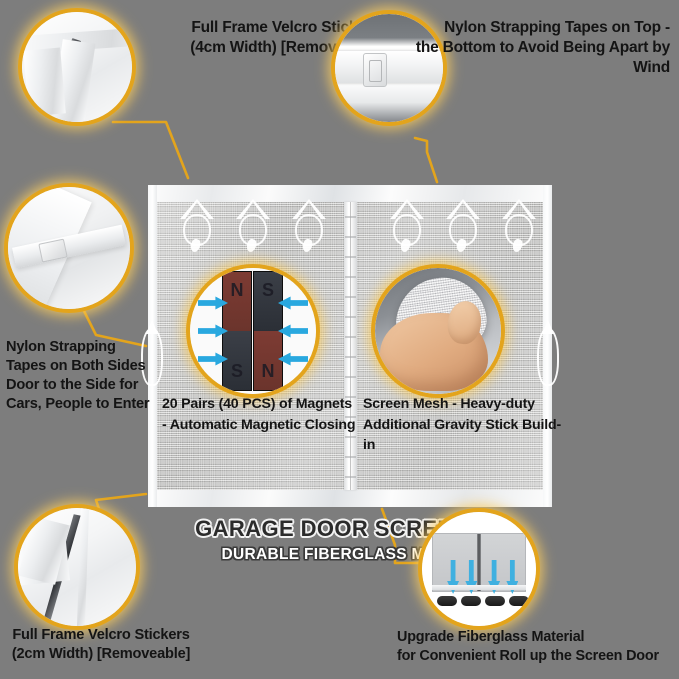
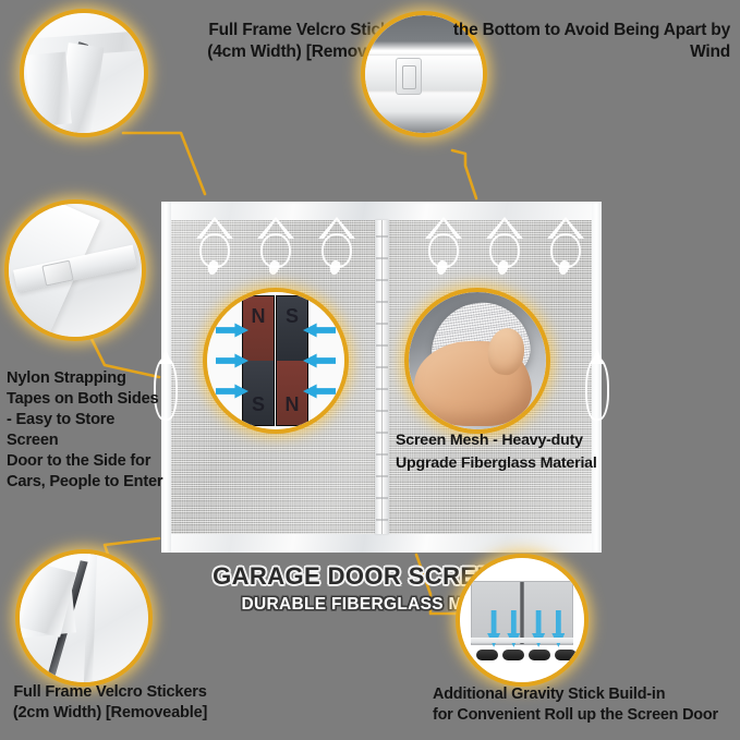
  GARAGE DOOR SCRE
  DURABLE FIBERGLASS M
  Full Frame Velcro Stic
  (4cm Width) [Remov
- Nylon Strapping Tapes on Top -
  the Bottom to Avoid Being Apart by Wind
  Nylon Strapping
  Tapes on Both Sides
+ - Easy to Store Screen
  Door to the Side for
  Cars, People to Enter
  N
  S
  S
  N
- 20 Pairs (40 PCS) of Magnets
- - Automatic Magnetic Closing
  Screen Mesh - Heavy-duty
- Additional Gravity Stick Build-in
+ Upgrade Fiberglass Material
  Full Frame Velcro Stickers
  (2cm Width) [Removeable]
- Upgrade Fiberglass Material
+ Additional Gravity Stick Build-in
  for Convenient Roll up the Screen Door
